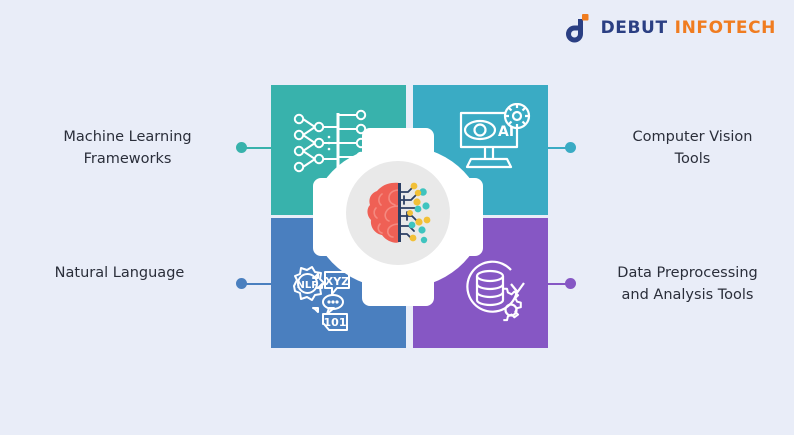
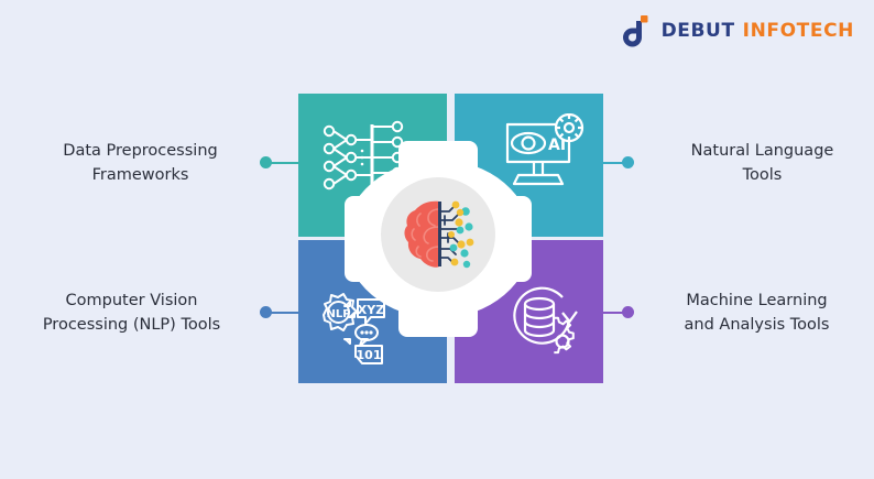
  DEBUT
  INFOTECH
  AI
  XYZ
  NLP
  101
- Machine Learning
+ Data Preprocessing
  Frameworks
- Computer Vision
+ Natural Language
  Tools
- Natural Language
+ Computer Vision
+ Processing (NLP) Tools
- Data Preprocessing
+ Machine Learning
  and Analysis Tools
